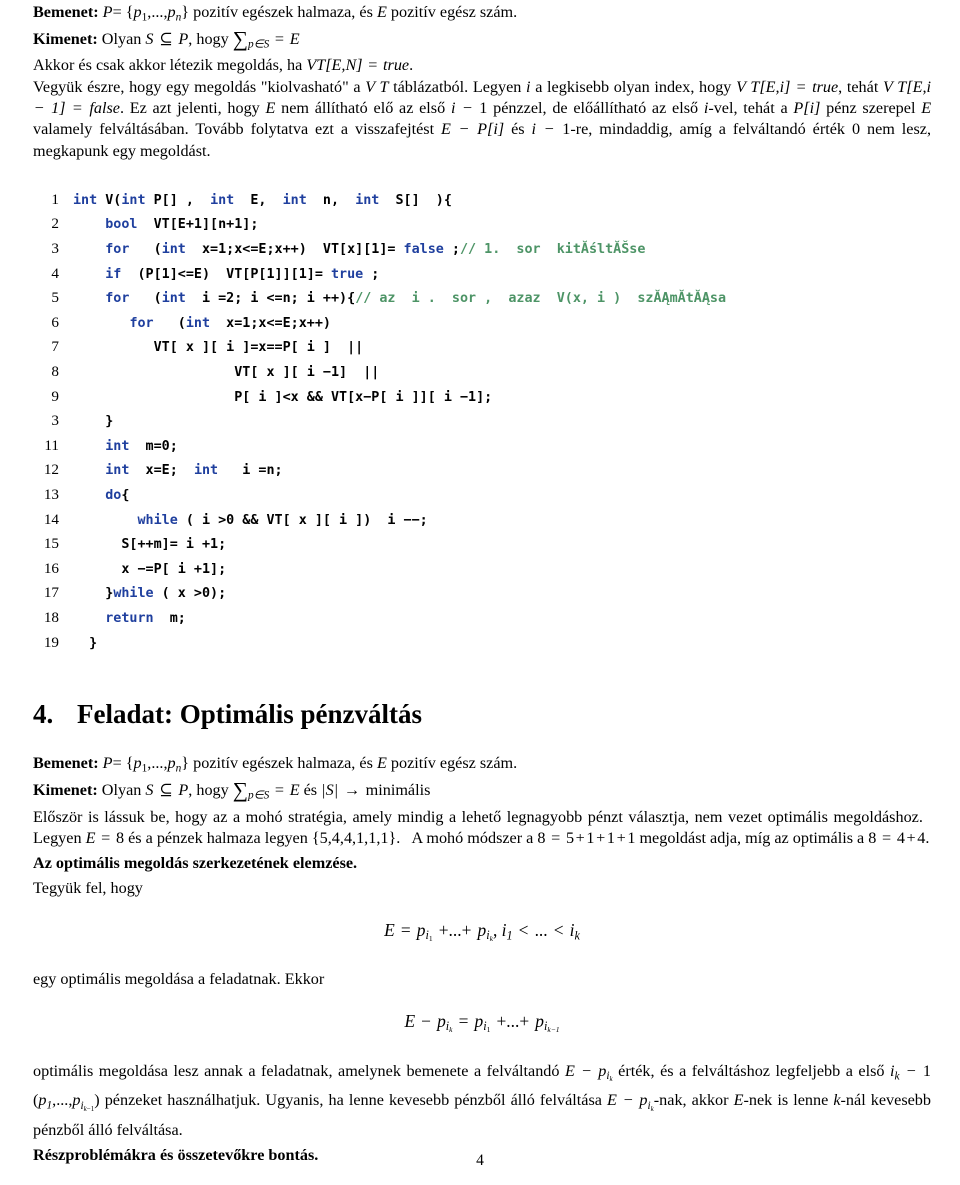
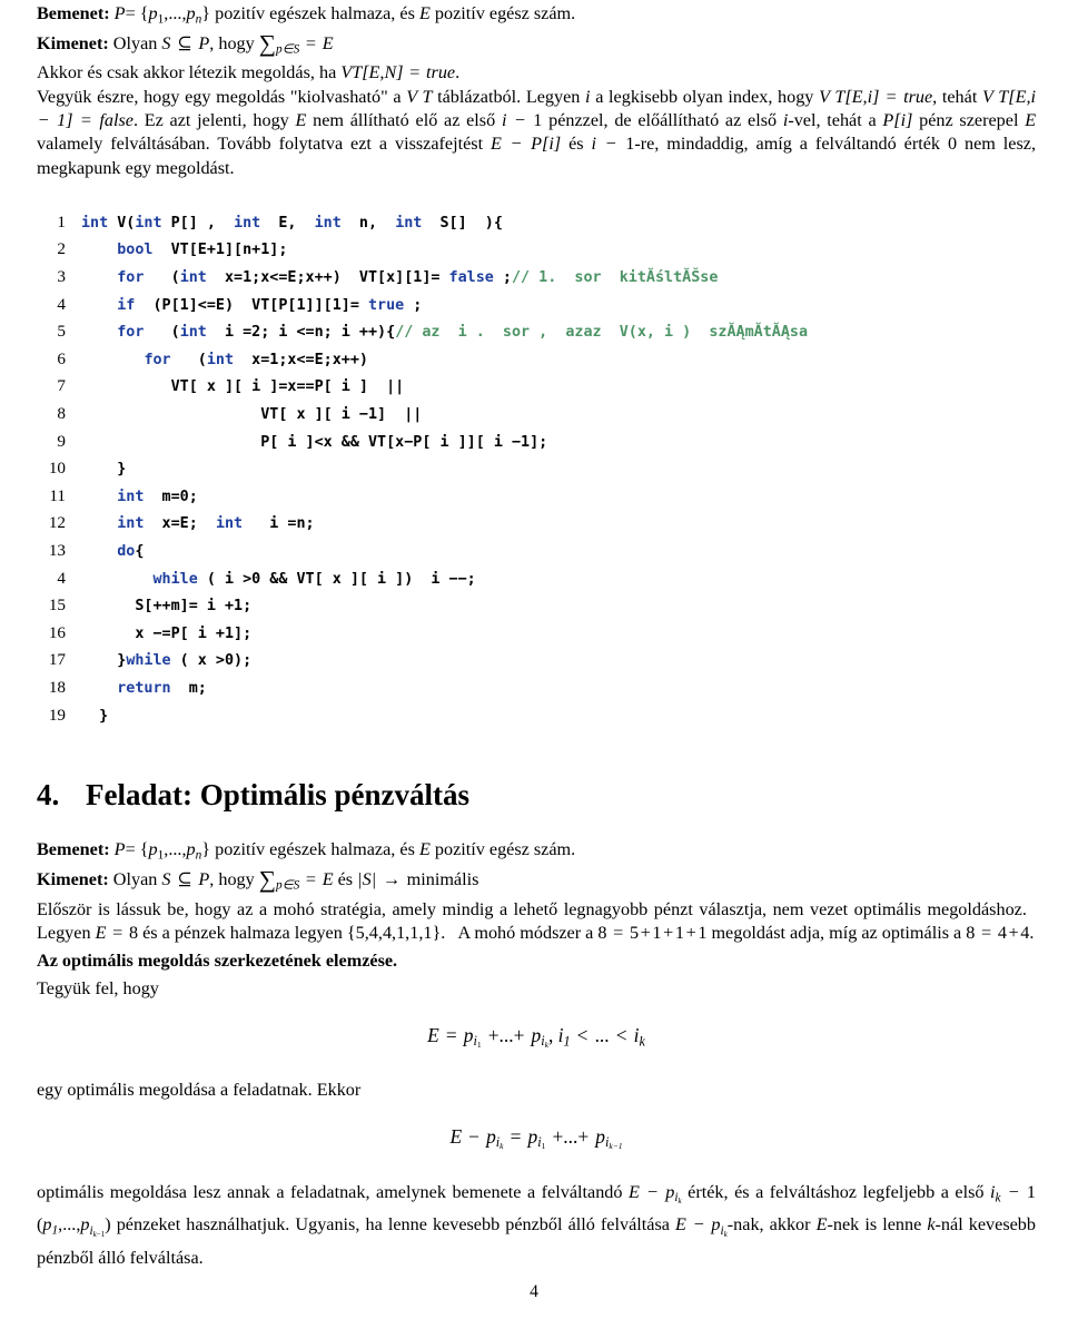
  Bemenet: P= {p1,...,pn} pozitív egészek halmaza, és E pozitív egész szám.
  Kimenet: Olyan S ⊆ P, hogy ∑p∈S = E
  Akkor és csak akkor létezik megoldás, ha VT[E,N] = true.
  Vegyük észre, hogy egy megoldás "kiolvasható" a V T táblázatból. Legyen i a legkisebb olyan index, hogy V T[E,i] = true, tehát V T[E,i − 1] = false. Ez azt jelenti, hogy E nem állítható elő az első i − 1 pénzzel, de előállítható az első i-vel, tehát a P[i] pénz szerepel E valamely felváltásában. Tovább folytatva ezt a visszafejtést E − P[i] és i − 1-re, mindaddig, amíg a felváltandó érték 0 nem lesz, megkapunk egy megoldást.
  1 int V(int P[] , int E, int n, int S[] ){
  2 bool VT[E+1][n+1];
  3 for (int x=1;x<=E;x++) VT[x][1]= false ;// 1. sor kitĂśltĂŠse
  4 if (P[1]<=E) VT[P[1]][1]= true ;
  5 for (int i =2; i <=n; i ++){// az i . sor , azaz V(x, i ) szĂĄmĂ­tĂĄsa
  6 for (int x=1;x<=E;x++)
  7 VT[ x ][ i ]=x==P[ i ] ||
  8 VT[ x ][ i −1] ||
  9 P[ i ]<x && VT[x−P[ i ]][ i −1];
- 3 }
+ 10 }
  11 int m=0;
  12 int x=E; int i =n;
  13 do{
- 14 while ( i >0 && VT[ x ][ i ]) i −−;
+ 4 while ( i >0 && VT[ x ][ i ]) i −−;
  15 S[++m]= i +1;
  16 x −=P[ i +1];
  17 }while ( x >0);
  18 return m;
  19 }
  4. Feladat: Optimális pénzváltás
  Bemenet: P= {p1,...,pn} pozitív egészek halmaza, és E pozitív egész szám.
  Kimenet: Olyan S ⊆ P, hogy ∑p∈S = E és |S| → minimális
  Először is lássuk be, hogy az a mohó stratégia, amely mindig a lehető legnagyobb pénzt választja, nem vezet optimális megoldáshoz. Legyen E = 8 és a pénzek halmaza legyen {5,4,4,1,1,1}. A mohó módszer a 8 = 5+1+1+1 megoldást adja, míg az optimális a 8 = 4+4.
  Az optimális megoldás szerkezetének elemzése.
  Tegyük fel, hogy
  E = pi1 +...+ pik, i1 < ... < ik
  egy optimális megoldása a feladatnak. Ekkor
  E − pik = pi1 +...+ pik−1
  optimális megoldása lesz annak a feladatnak, amelynek bemenete a felváltandó E − pik érték, és a felváltáshoz legfeljebb a első ik − 1 (p1,...,pik−1) pénzeket használhatjuk. Ugyanis, ha lenne kevesebb pénzből álló felváltása E − pik-nak, akkor E-nek is lenne k-nál kevesebb pénzből álló felváltása.
- Részproblémákra és összetevőkre bontás.
  4
